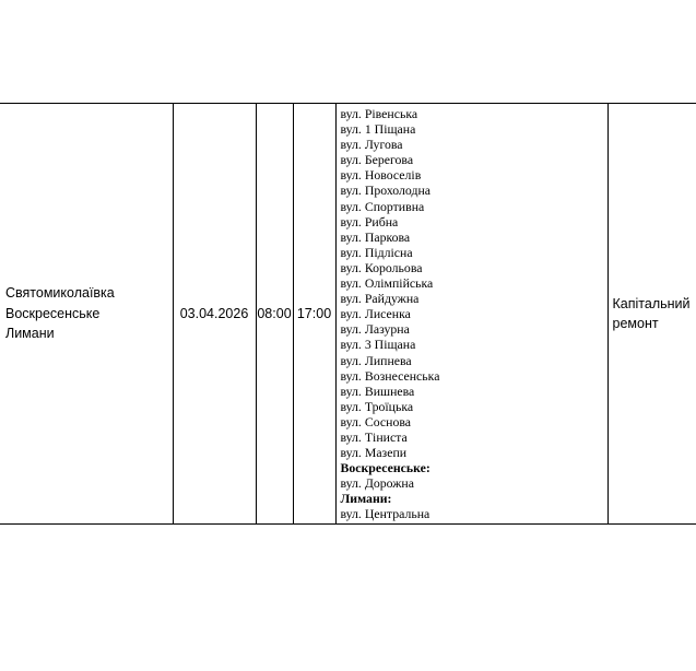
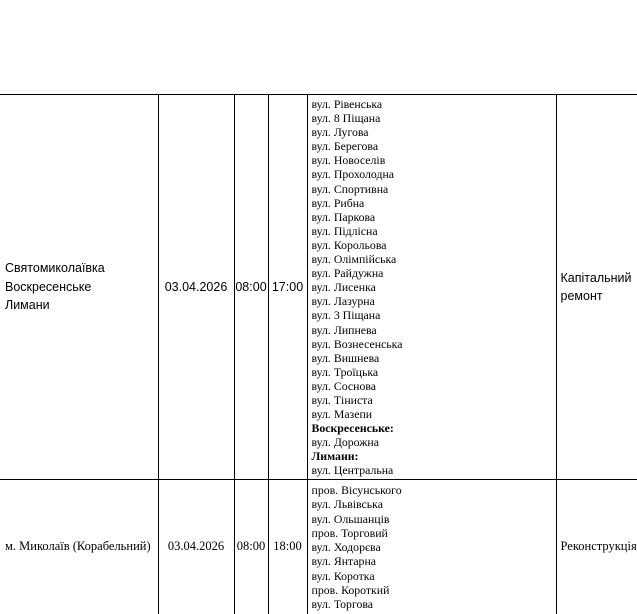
- СвятомиколаївкаВоскресенськеЛимани	03.04.2026	08:00	17:00	вул. Рівенськавул. 1 Піщанавул. Луговавул. Береговавул. Новоселіввул. Прохолоднавул. Спортивнавул. Рибнавул. Парковавул. Підліснавул. Корольовавул. Олімпійськавул. Райдужнавул. Лисенкавул. Лазурнавул. 3 Піщанавул. Липневавул. Вознесенськавул. Вишневавул. Троїцькавул. Сосновавул. Тіниставул. МазепиВоскресенське:вул. ДорожнаЛимани:вул. Центральна	Капітальний ремонт
+ СвятомиколаївкаВоскресенськеЛимани	03.04.2026	08:00	17:00	вул. Рівенськавул. 8 Піщанавул. Луговавул. Береговавул. Новоселіввул. Прохолоднавул. Спортивнавул. Рибнавул. Парковавул. Підліснавул. Корольовавул. Олімпійськавул. Райдужнавул. Лисенкавул. Лазурнавул. 3 Піщанавул. Липневавул. Вознесенськавул. Вишневавул. Троїцькавул. Сосновавул. Тіниставул. МазепиВоскресенське:вул. ДорожнаЛимани:вул. Центральна	Капітальний ремонт
+ м. Миколаїв (Корабельний)	03.04.2026	08:00	18:00	пров. Вісунськоговул. Львівськавул. Ольшанцівпров. Торговийвул. Ходорєвавул. Янтарнавул. Короткапров. Короткийвул. Торгова	Реконструкція
